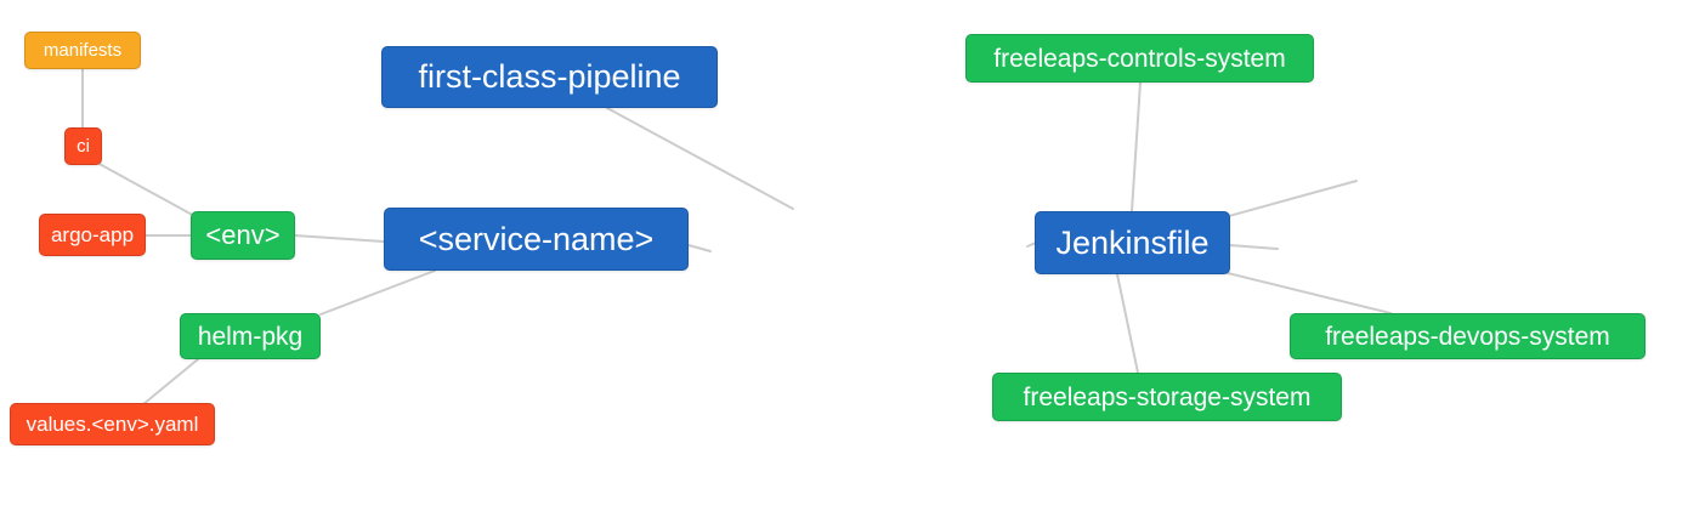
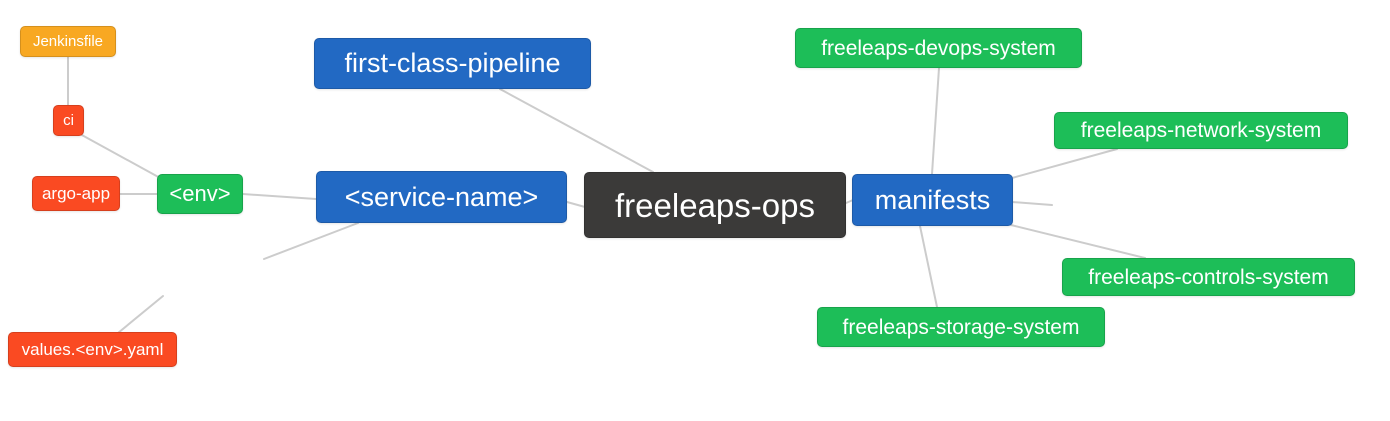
+ freeleaps-ops
  first-class-pipeline
  <service-name>
- Jenkinsfile
+ manifests
  <env>
- helm-pkg
  ci
  argo-app
  values.<env>.yaml
- manifests
+ Jenkinsfile
- freeleaps-controls-system
+ freeleaps-devops-system
+ freeleaps-network-system
- freeleaps-devops-system
+ freeleaps-controls-system
  freeleaps-storage-system
